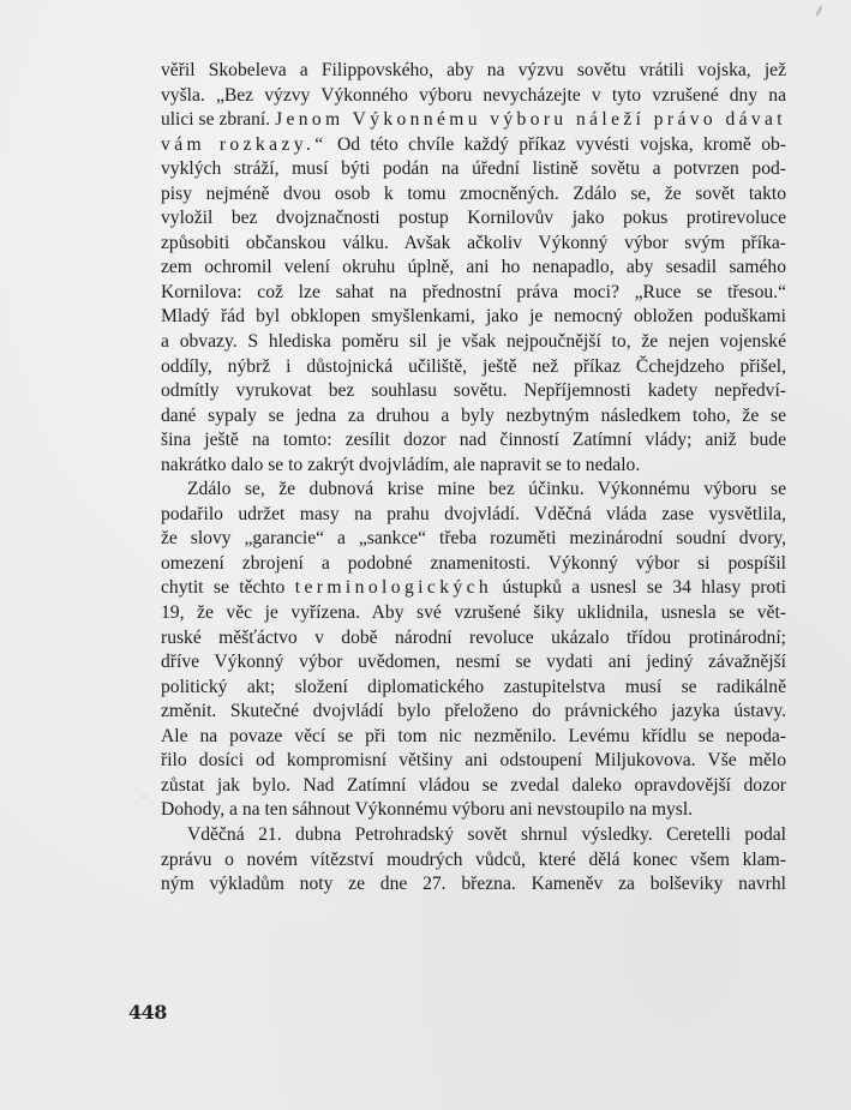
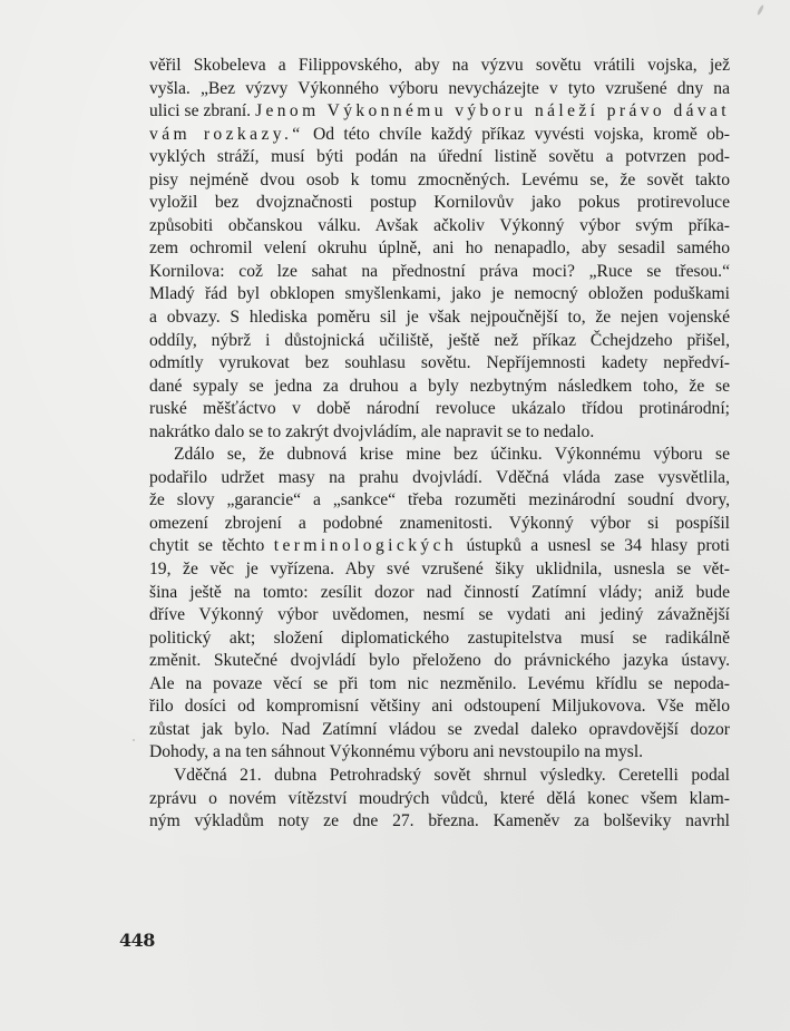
  věřil Skobeleva a Filippovského, aby na výzvu sovětu vrátili vojska, jež
  vyšla. „Bez výzvy Výkonného výboru nevycházejte v tyto vzrušené dny na
  ulici se zbraní. Jenom Výkonnému výboru náleží právo dávat
  vám rozkazy.“ Od této chvíle každý příkaz vyvésti vojska, kromě ob-
  vyklých stráží, musí býti podán na úřední listině sovětu a potvrzen pod-
- pisy nejméně dvou osob k tomu zmocněných. Zdálo se, že sovět takto
+ pisy nejméně dvou osob k tomu zmocněných. Levému se, že sovět takto
  vyložil bez dvojznačnosti postup Kornilovův jako pokus protirevoluce
  způsobiti občanskou válku. Avšak ačkoliv Výkonný výbor svým příka-
  zem ochromil velení okruhu úplně, ani ho nenapadlo, aby sesadil samého
  Kornilova: což lze sahat na přednostní práva moci? „Ruce se třesou.“
  Mladý řád byl obklopen smyšlenkami, jako je nemocný obložen poduškami
  a obvazy. S hlediska poměru sil je však nejpoučnější to, že nejen vojenské
  oddíly, nýbrž i důstojnická učiliště, ještě než příkaz Čchejdzeho přišel,
  odmítly vyrukovat bez souhlasu sovětu. Nepříjemnosti kadety nepředví-
  dané sypaly se jedna za druhou a byly nezbytným následkem toho, že se
- šina ještě na tomto: zesílit dozor nad činností Zatímní vlády; aniž bude
+ ruské měšťáctvo v době národní revoluce ukázalo třídou protinárodní;
  nakrátko dalo se to zakrýt dvojvládím, ale napravit se to nedalo.
  Zdálo se, že dubnová krise mine bez účinku. Výkonnému výboru se
  podařilo udržet masy na prahu dvojvládí. Vděčná vláda zase vysvětlila,
  že slovy „garancie“ a „sankce“ třeba rozuměti mezinárodní soudní dvory,
  omezení zbrojení a podobné znamenitosti. Výkonný výbor si pospíšil
  chytit se těchto terminologických ústupků a usnesl se 34 hlasy proti
  19, že věc je vyřízena. Aby své vzrušené šiky uklidnila, usnesla se vět-
- ruské měšťáctvo v době národní revoluce ukázalo třídou protinárodní;
+ šina ještě na tomto: zesílit dozor nad činností Zatímní vlády; aniž bude
  dříve Výkonný výbor uvědomen, nesmí se vydati ani jediný závažnější
  politický akt; složení diplomatického zastupitelstva musí se radikálně
  změnit. Skutečné dvojvládí bylo přeloženo do právnického jazyka ústavy.
  Ale na povaze věcí se při tom nic nezměnilo. Levému křídlu se nepoda-
  řilo dosíci od kompromisní většiny ani odstoupení Miljukovova. Vše mělo
  zůstat jak bylo. Nad Zatímní vládou se zvedal daleko opravdovější dozor
  Dohody, a na ten sáhnout Výkonnému výboru ani nevstoupilo na mysl.
  Vděčná 21. dubna Petrohradský sovět shrnul výsledky. Ceretelli podal
  zprávu o novém vítězství moudrých vůdců, které dělá konec všem klam-
  ným výkladům noty ze dne 27. března. Kameněv za bolševiky navrhl
  448
